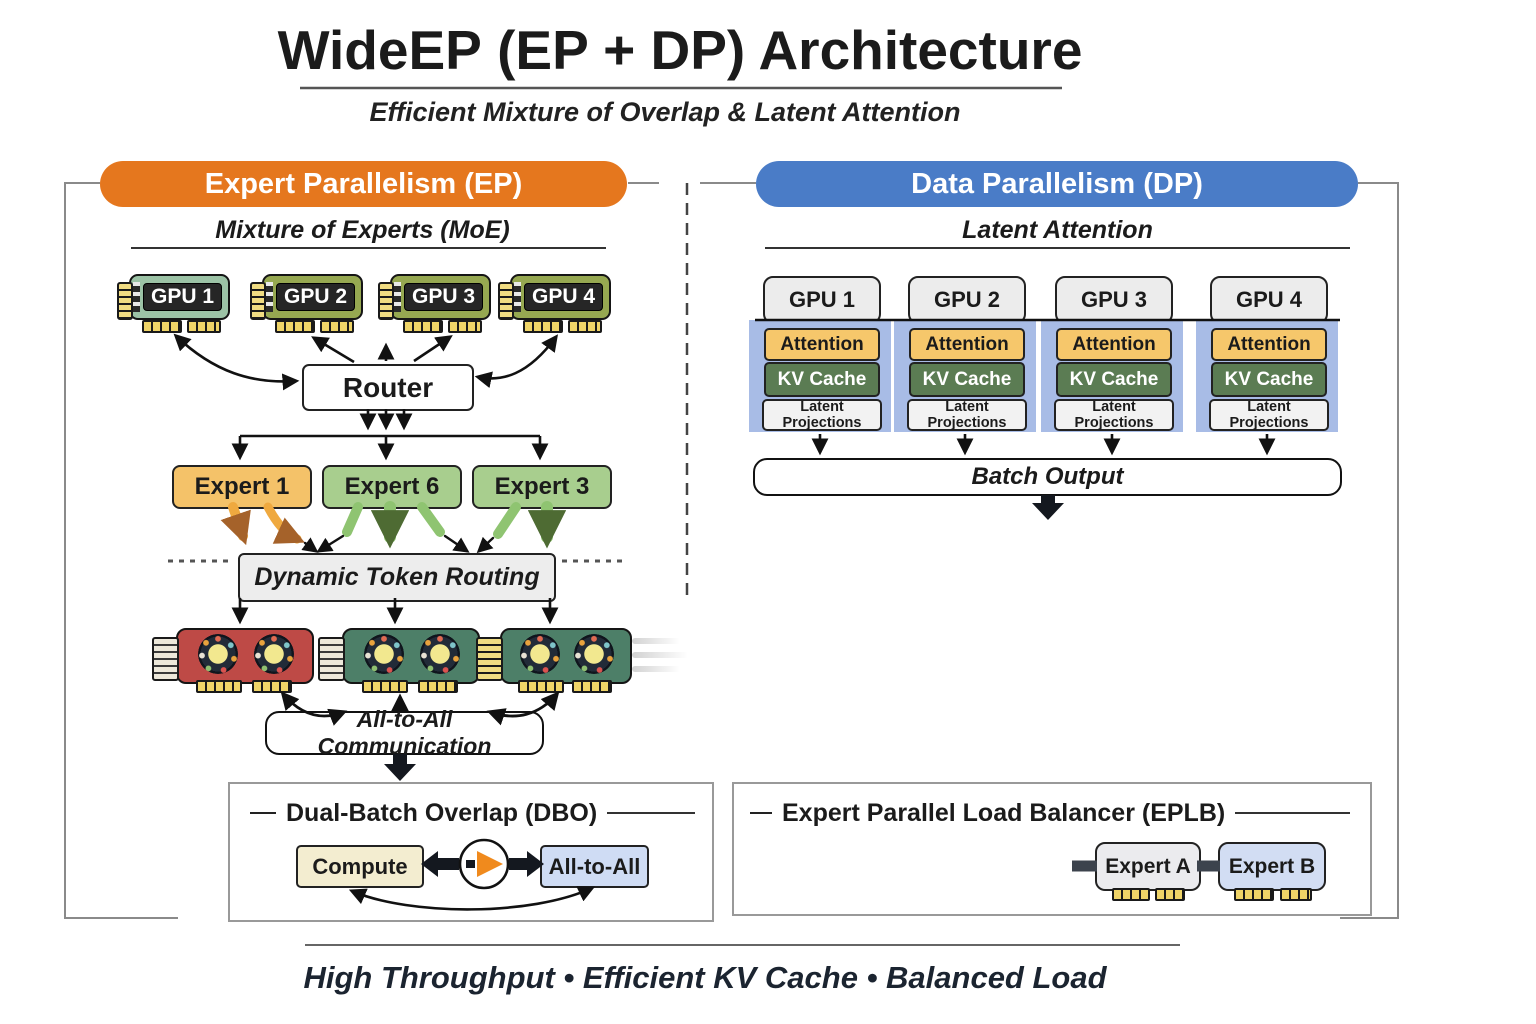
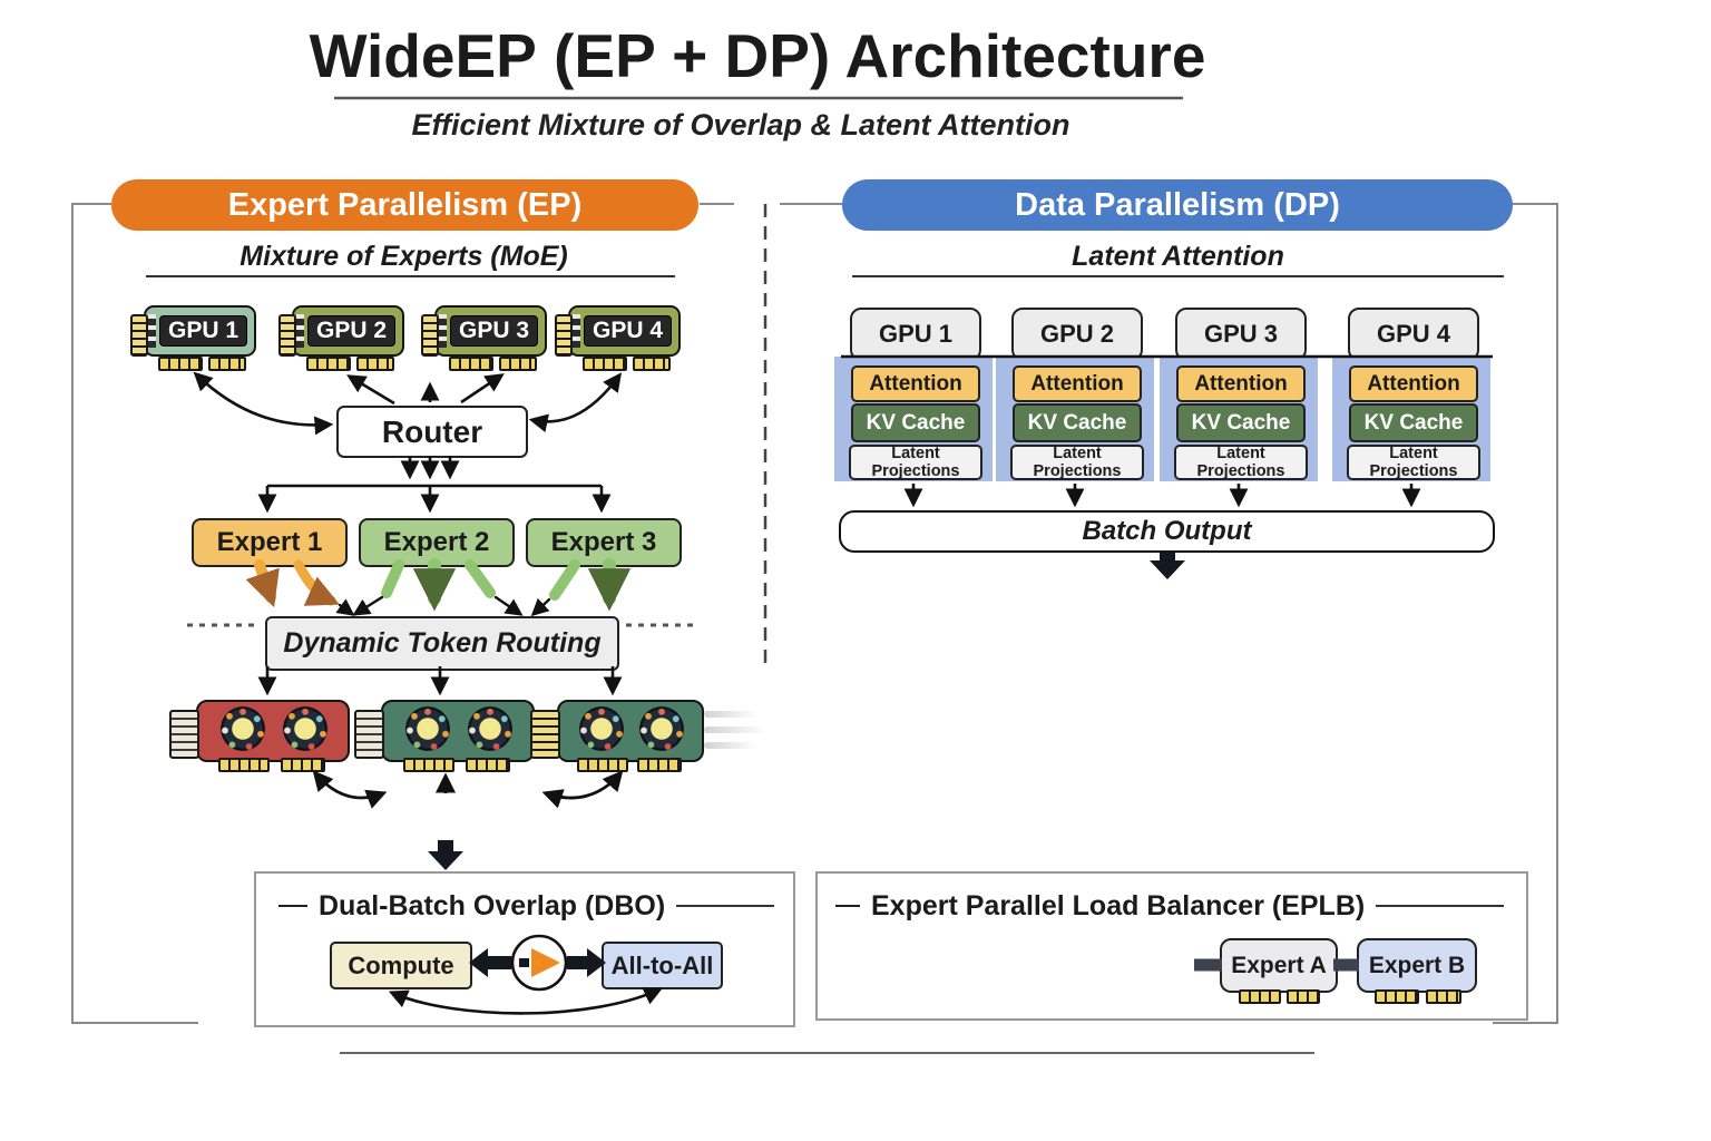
  WideEP (EP + DP) Architecture
  Efficient Mixture of Overlap & Latent Attention
  Expert Parallelism (EP)
  Mixture of Experts (MoE)
  Data Parallelism (DP)
  Latent Attention
  GPU 1
  GPU 2
  GPU 3
  GPU 4
  Router
  Expert 1
- Expert 6
+ Expert 2
  Expert 3
  Dynamic Token Routing
- All-to-All Communication
  Dual-Batch Overlap (DBO)
  Compute
  All-to-All
  Expert Parallel Load Balancer (EPLB)
  Expert A
  Expert B
  GPU 1
  Attention
  KV Cache
  Latent Projections
  GPU 2
  Attention
  KV Cache
  Latent Projections
  GPU 3
  Attention
  KV Cache
  Latent Projections
  GPU 4
  Attention
  KV Cache
  Latent Projections
  Batch Output
- High Throughput • Efficient KV Cache • Balanced Load
